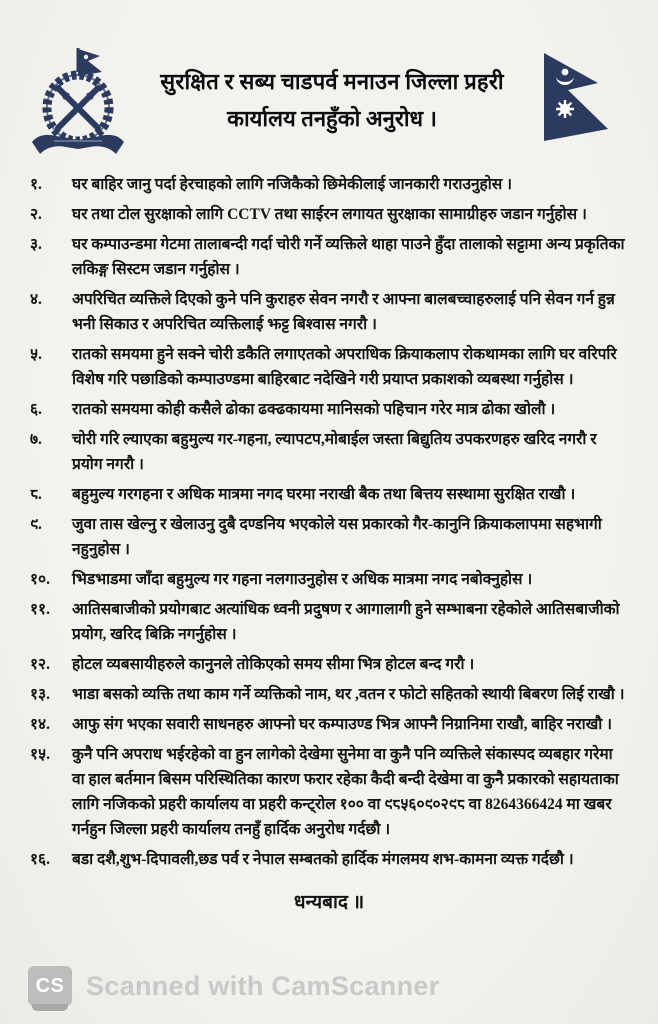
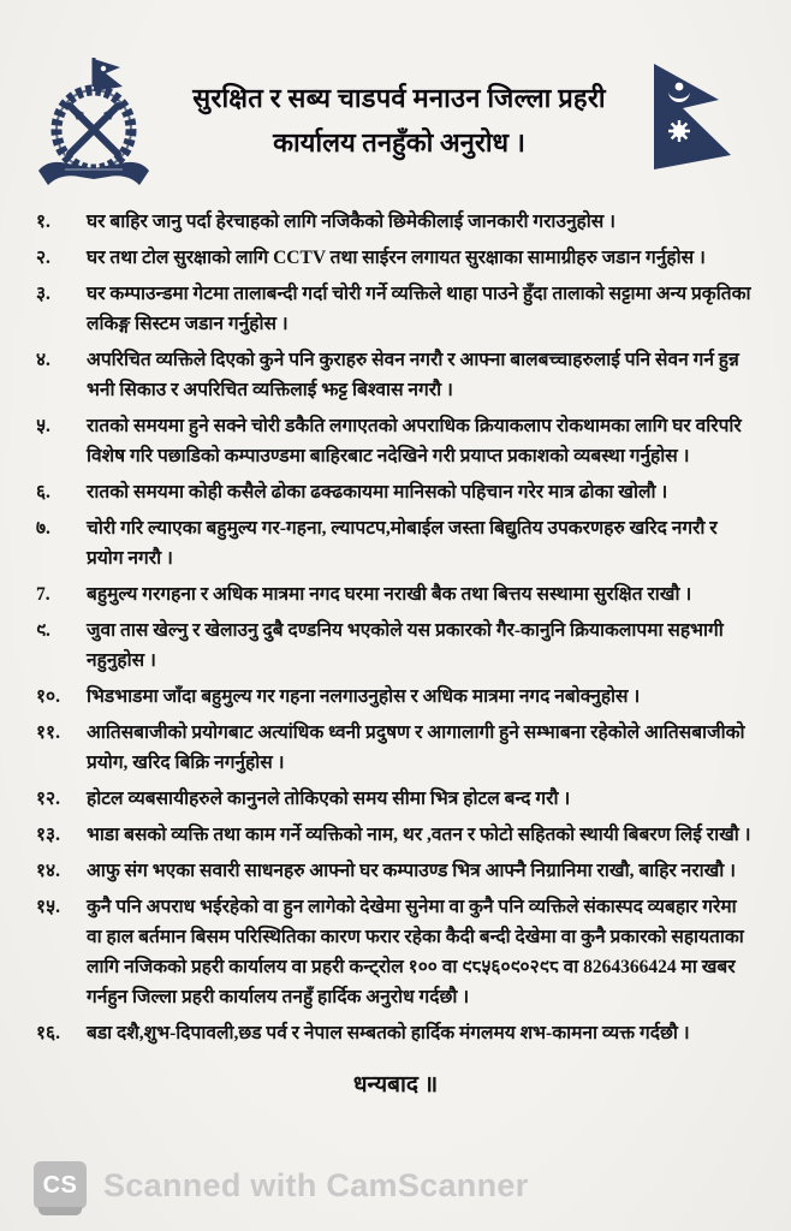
  सुरक्षित र सब्य चाडपर्व मनाउन जिल्ला प्रहरी
  कार्यालय तनहुँको अनुरोध ।
  १.
  घर बाहिर जानु पर्दा हेरचाहको लागि नजिकैको छिमेकीलाई जानकारी गराउनुहोस ।
  २.
  घर तथा टोल सुरक्षाको लागि CCTV तथा साईरन लगायत सुरक्षाका सामाग्रीहरु जडान गर्नुहोस ।
  ३.
  घर कम्पाउन्डमा गेटमा तालाबन्दी गर्दा चोरी गर्ने व्यक्तिले थाहा पाउने हुँदा तालाको सट्टामा अन्य प्रकृतिका लकिङ्ग सिस्टम जडान गर्नुहोस ।
  ४.
  अपरिचित व्यक्तिले दिएको कुने पनि कुराहरु सेवन नगरौ र आफ्ना बालबच्चाहरुलाई पनि सेवन गर्न हुन्न भनी सिकाउ र अपरिचित व्यक्तिलाई झट्ट बिश्वास नगरौ ।
  ५.
  रातको समयमा हुने सक्ने चोरी डकैति लगाएतको अपराधिक क्रियाकलाप रोकथामका लागि घर वरिपरि विशेष गरि पछाडिको कम्पाउण्डमा बाहिरबाट नदेखिने गरी प्रयाप्त प्रकाशको व्यबस्था गर्नुहोस ।
  ६.
  रातको समयमा कोही कसैले ढोका ढक्ढकायमा मानिसको पहिचान गरेर मात्र ढोका खोलौ ।
  ७.
  चोरी गरि ल्याएका बहुमुल्य गर-गहना, ल्यापटप,मोबाईल जस्ता बिद्युतिय उपकरणहरु खरिद नगरौ र प्रयोग नगरौ ।
- ८.
+ 7.
  बहुमुल्य गरगहना र अधिक मात्रमा नगद घरमा नराखी बैक तथा बित्तय सस्थामा सुरक्षित राखौ ।
  ९.
  जुवा तास खेल्नु र खेलाउनु दुबै दण्डनिय भएकोले यस प्रकारको गैर-कानुनि क्रियाकलापमा सहभागी नहुनुहोस ।
  १०.
  भिडभाडमा जाँदा बहुमुल्य गर गहना नलगाउनुहोस र अधिक मात्रमा नगद नबोक्नुहोस ।
  ११.
  आतिसबाजीको प्रयोगबाट अत्यांधिक ध्वनी प्रदुषण र आगालागी हुने सम्भाबना रहेकोले आतिसबाजीको प्रयोग, खरिद बिक्रि नगर्नुहोस ।
  १२.
  होटल व्यबसायीहरुले कानुनले तोकिएको समय सीमा भित्र होटल बन्द गरौ ।
  १३.
  भाडा बसको व्यक्ति तथा काम गर्ने व्यक्तिको नाम, थर ,वतन र फोटो सहितको स्थायी बिबरण लिई राखौ ।
  १४.
  आफु संग भएका सवारी साधनहरु आफ्नो घर कम्पाउण्ड भित्र आफ्नै निग्रानिमा राखौ, बाहिर नराखौ ।
  १५.
  कुनै पनि अपराध भईरहेको वा हुन लागेको देखेमा सुनेमा वा कुनै पनि व्यक्तिले संकास्पद व्यबहार गरेमा वा हाल बर्तमान बिसम परिस्थितिका कारण फरार रहेका कैदी बन्दी देखेमा वा कुनै प्रकारको सहायताका लागि नजिकको प्रहरी कार्यालय वा प्रहरी कन्ट्रोल १०० वा ९८५६०९०२९८ वा 8264366424 मा खबर गर्नहुन जिल्ला प्रहरी कार्यालय तनहुँ हार्दिक अनुरोध गर्दछौ ।
  १६.
  बडा दशै,शुभ-दिपावली,छड पर्व र नेपाल सम्बतको हार्दिक मंगलमय शभ-कामना व्यक्त गर्दछौ ।
  धन्यबाद ॥
  CS
  Scanned with CamScanner
